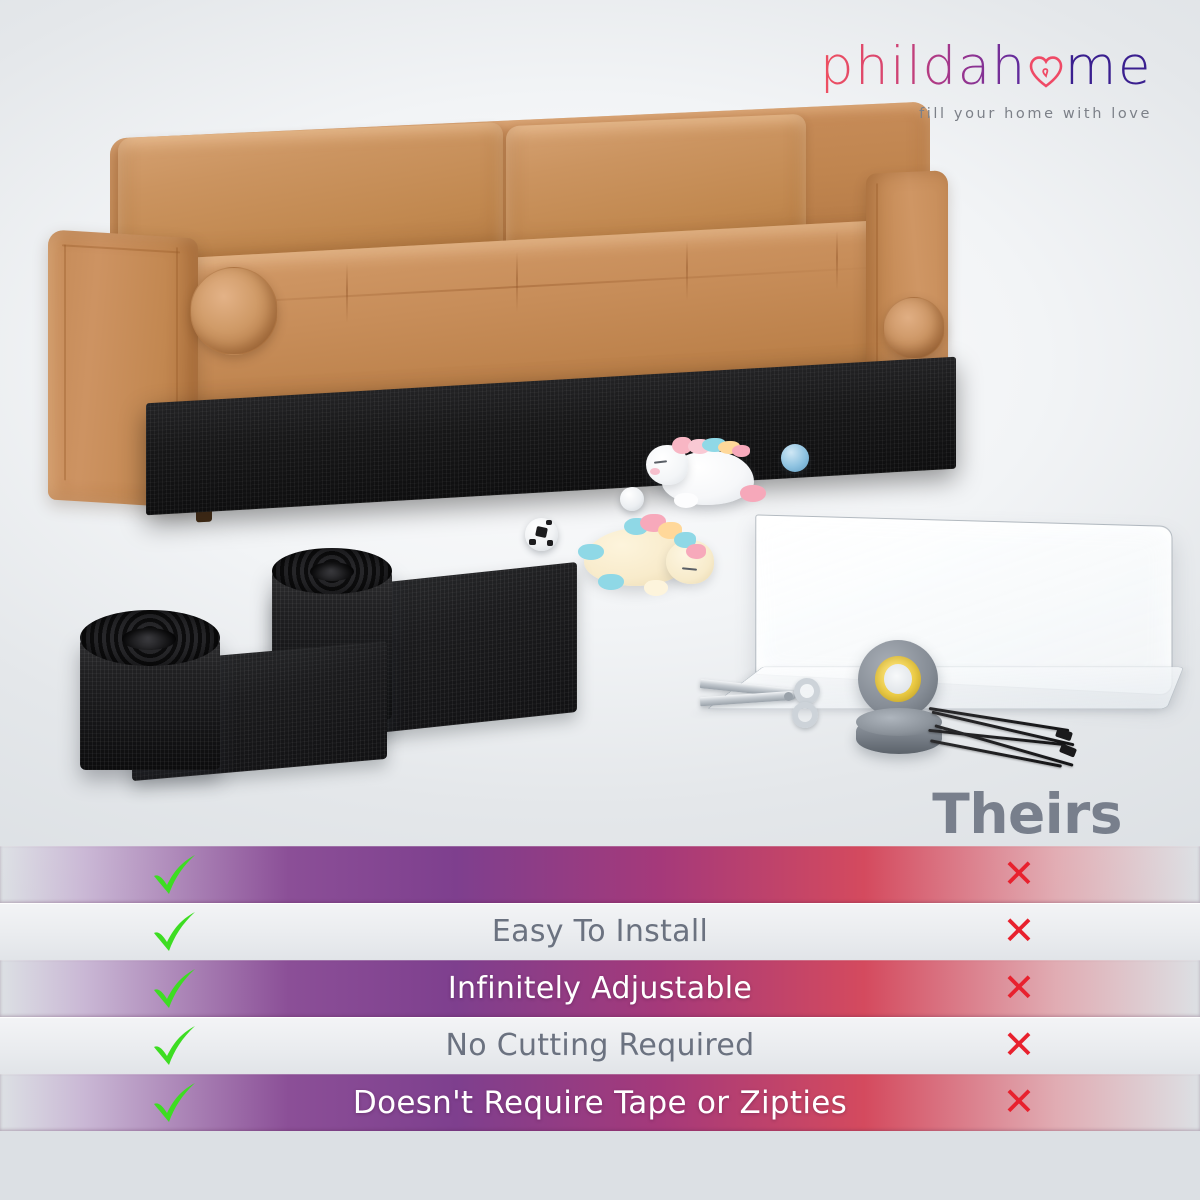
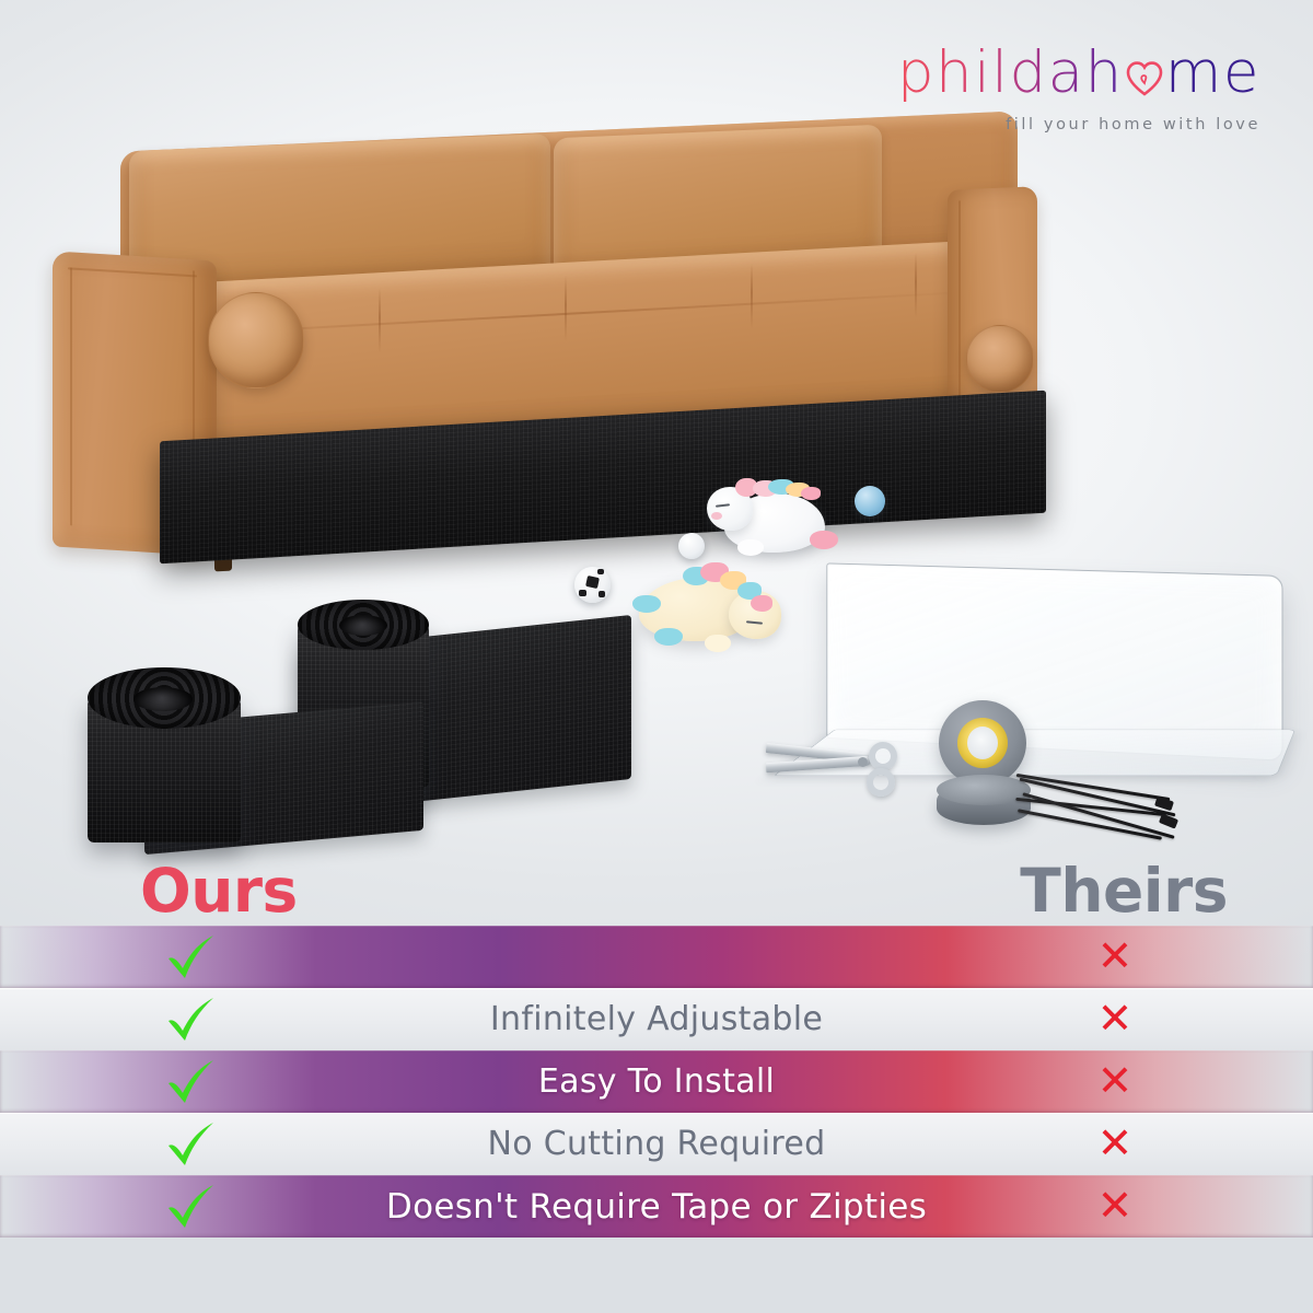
  phildah me
  fill your home with love
+ Ours
  Theirs
  ✕
- Easy To Install
+ Infinitely Adjustable
  ✕
- Infinitely Adjustable
+ Easy To Install
  ✕
  No Cutting Required
  ✕
  Doesn't Require Tape or Zipties
  ✕
